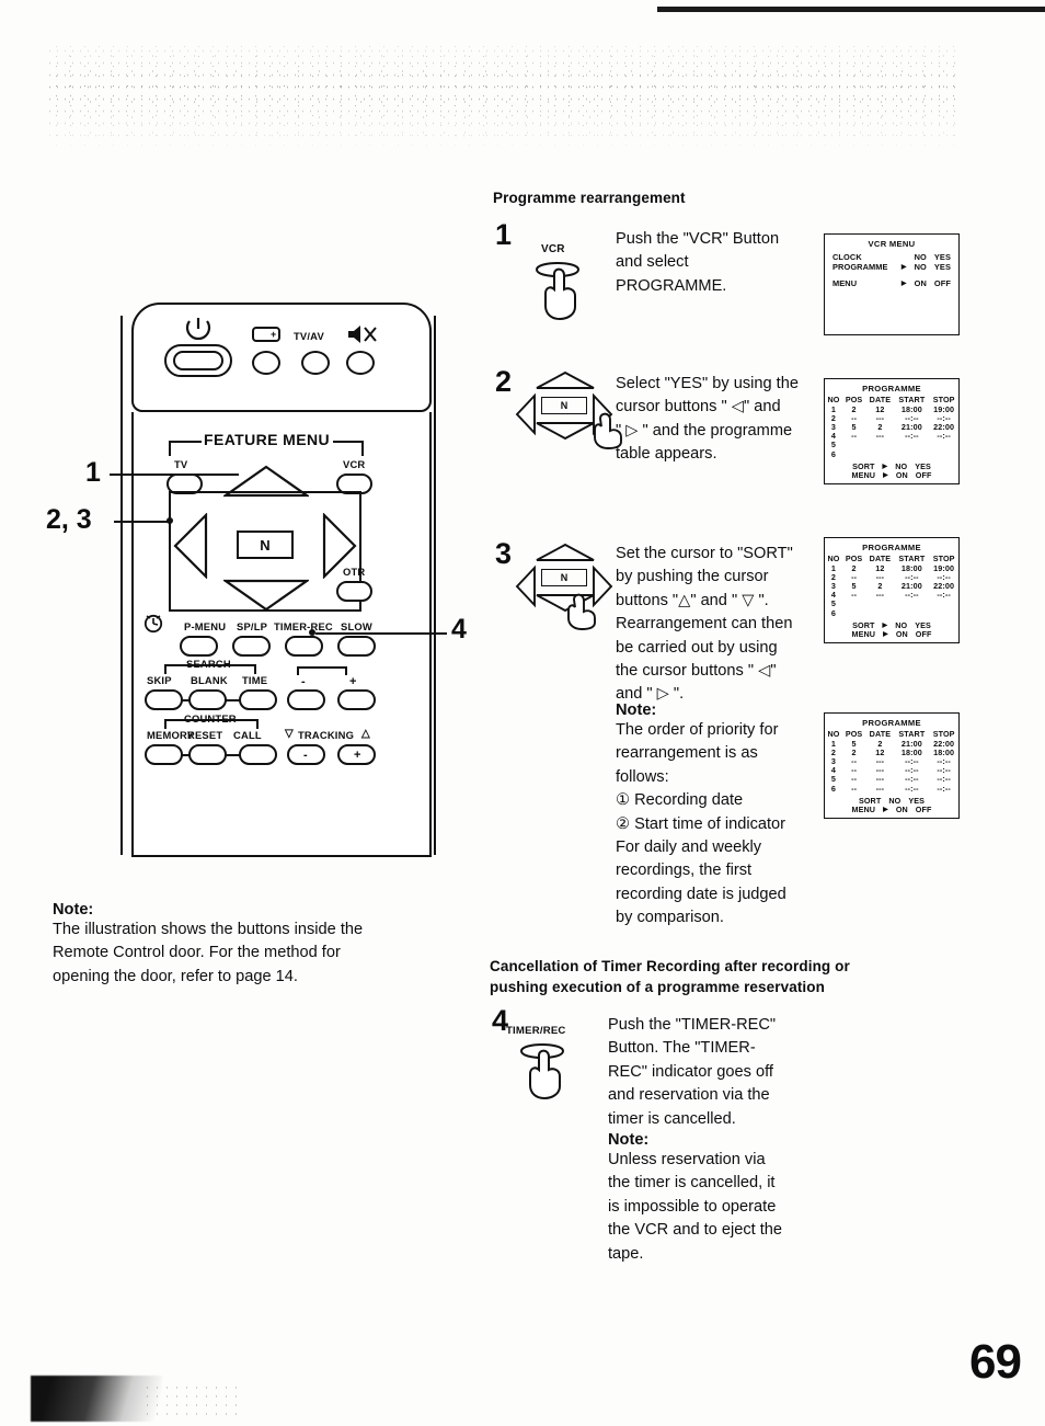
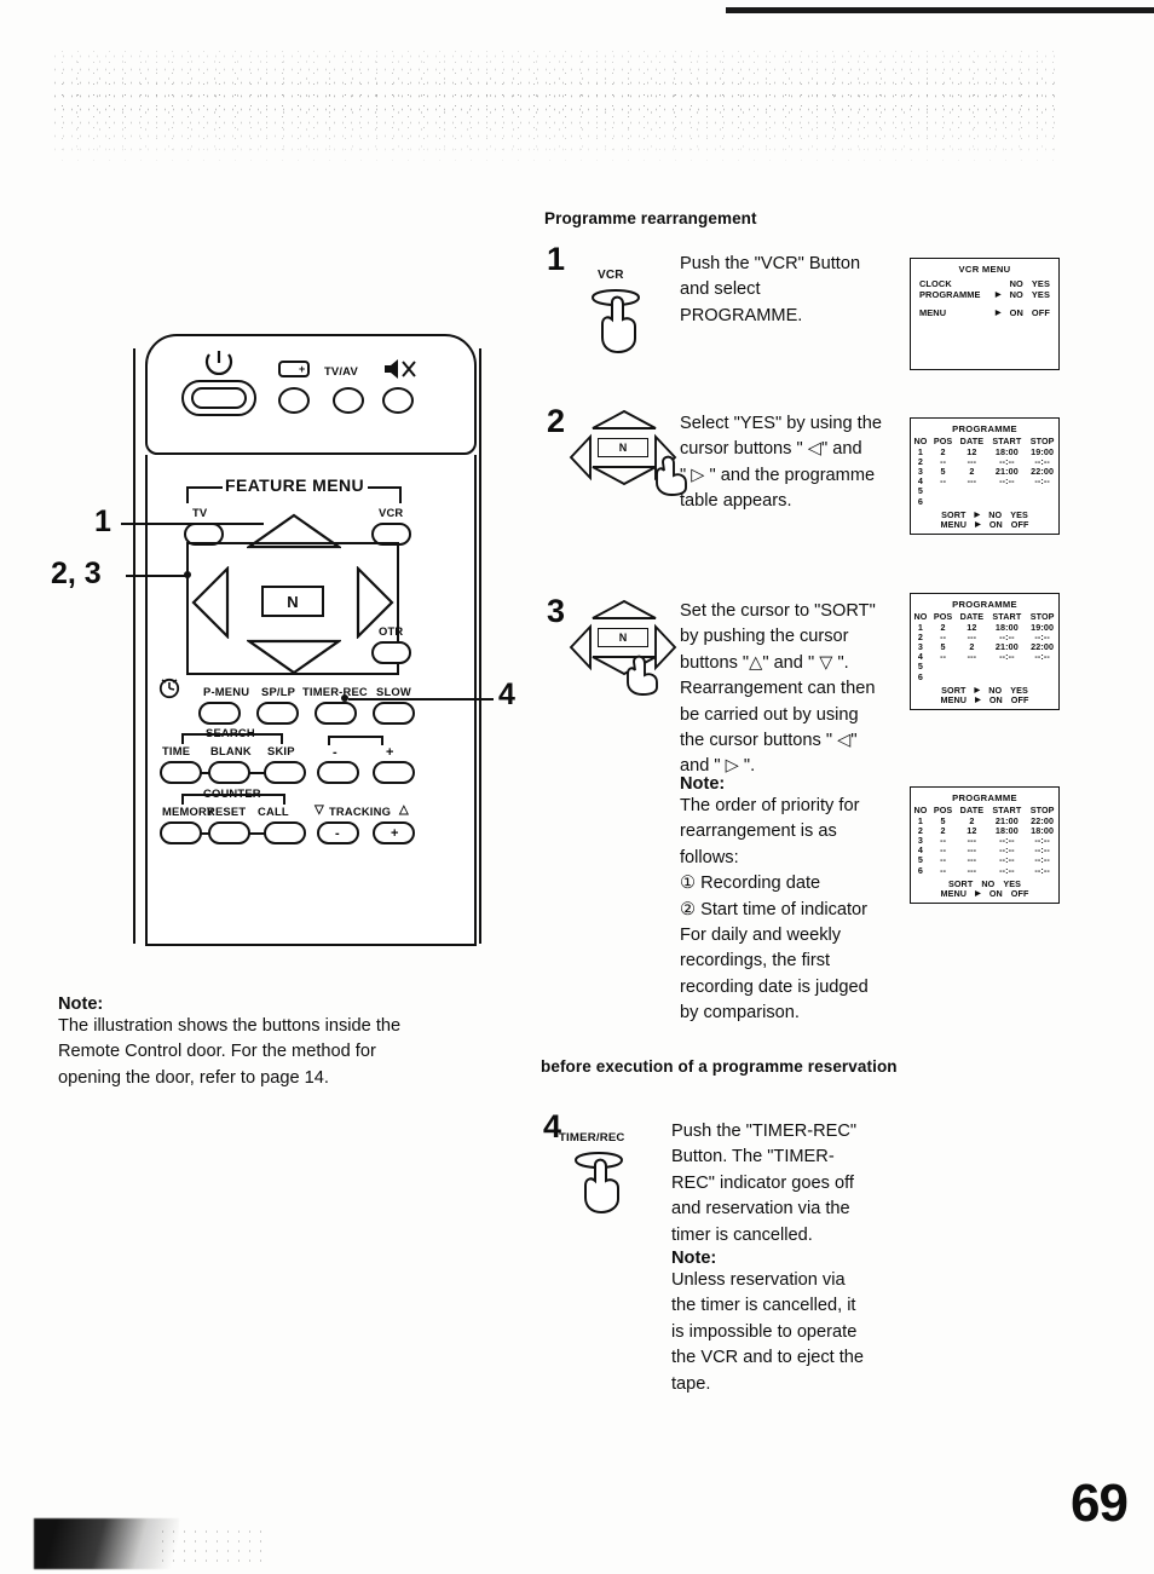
  +
  TV/AV
  FEATURE MENU
  TV
  VCR
  N
  OTR
  P-MENU
  SP/LP
  TIMER-REC
  SLOW
  SEARCH
- SKIP
+ TIME
  BLANK
- TIME
+ SKIP
  COUNTER
  MEMORY
  RESET
  CALL
  -
  +
  ▽
  TRACKING
  △
  -
  +
  1
  2, 3
  4
  Note:
  The illustration shows the buttons inside the
  Remote Control door. For the method for
  opening the door, refer to page 14.
  Programme rearrangement
  1
  VCR
  Push the "VCR" Button
  and select
  PROGRAMME.
  VCR MENU
  CLOCK
  NO
  YES
  PROGRAMME
  NO
  YES
  MENU
  ON
  OFF
  2
  N
  Select "YES" by using the
  cursor buttons " ◁" and
  " ▷ " and the programme
  table appears.
  PROGRAMME
  NO	POS	DATE	START	STOP
  1	2	12	18:00	19:00
  2	--	---	--:--	--:--
  3	5	2	21:00	22:00
  4	--	---	--:--	--:--
  5
  6
  SORT
  NO
  YES
  MENU
  ON
  OFF
  3
  N
  Set the cursor to "SORT"
  by pushing the cursor
  buttons "△" and " ▽ ".
  Rearrangement can then
  be carried out by using
  the cursor buttons " ◁"
  and " ▷ ".
  PROGRAMME
  NO	POS	DATE	START	STOP
  1	2	12	18:00	19:00
  2	--	---	--:--	--:--
  3	5	2	21:00	22:00
  4	--	---	--:--	--:--
  5
  6
  SORT
  NO
  YES
  MENU
  ON
  OFF
  Note:
  The order of priority for
  rearrangement is as
  follows:
  ① Recording date
  ② Start time of indicator
  For daily and weekly
  recordings, the first
  recording date is judged
  by comparison.
  PROGRAMME
  NO	POS	DATE	START	STOP
  1	5	2	21:00	22:00
  2	2	12	18:00	18:00
  3	--	---	--:--	--:--
  4	--	---	--:--	--:--
  5	--	---	--:--	--:--
  6	--	---	--:--	--:--
  SORT
  NO
  YES
  MENU
  ON
  OFF
- Cancellation of Timer Recording after recording or
- pushing execution of a programme reservation
+ before execution of a programme reservation
  4
  TIMER/REC
  Push the "TIMER-REC"
  Button. The "TIMER-
  REC" indicator goes off
  and reservation via the
  timer is cancelled.
  Note:
  Unless reservation via
  the timer is cancelled, it
  is impossible to operate
  the VCR and to eject the
  tape.
  69
